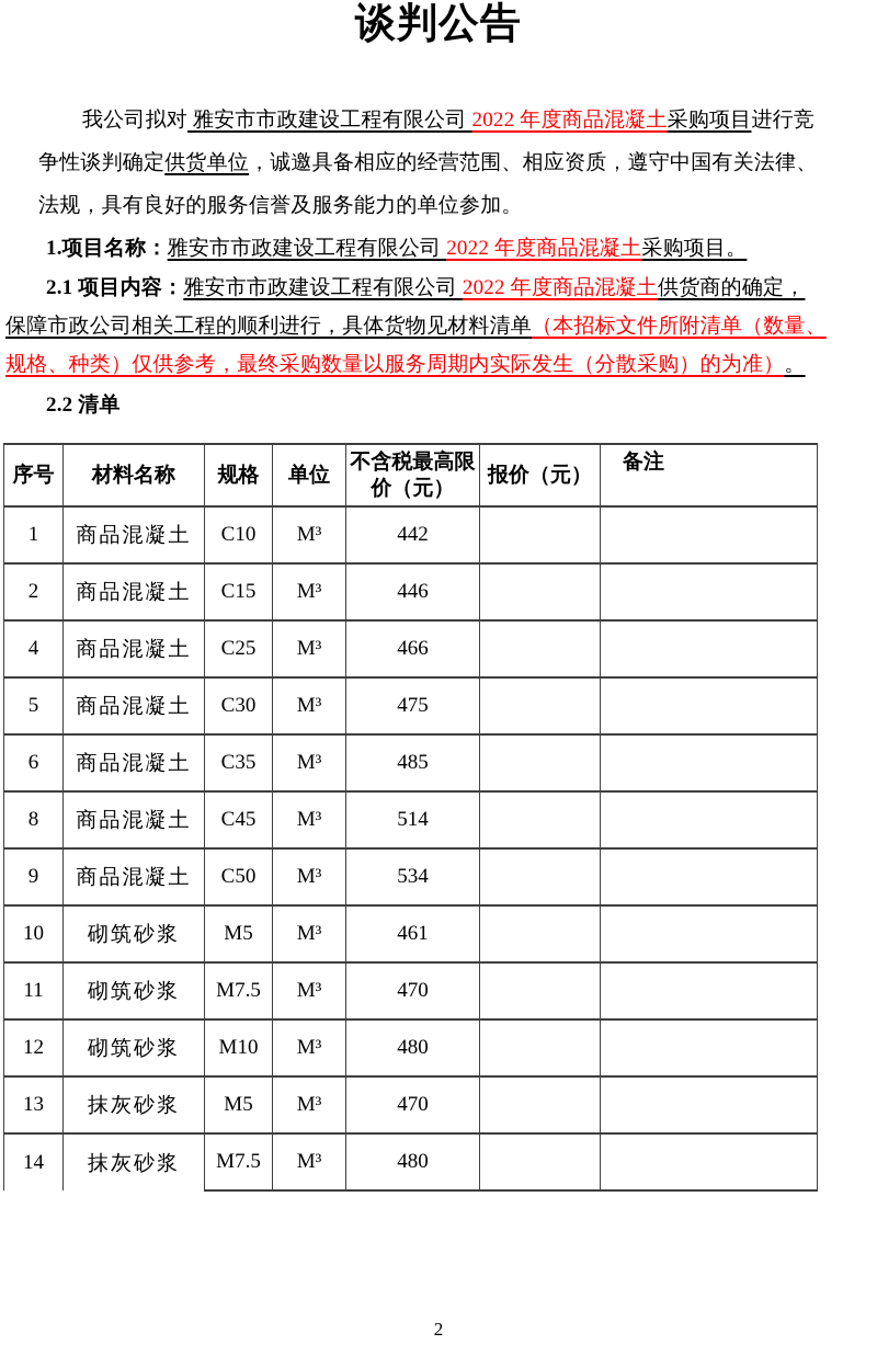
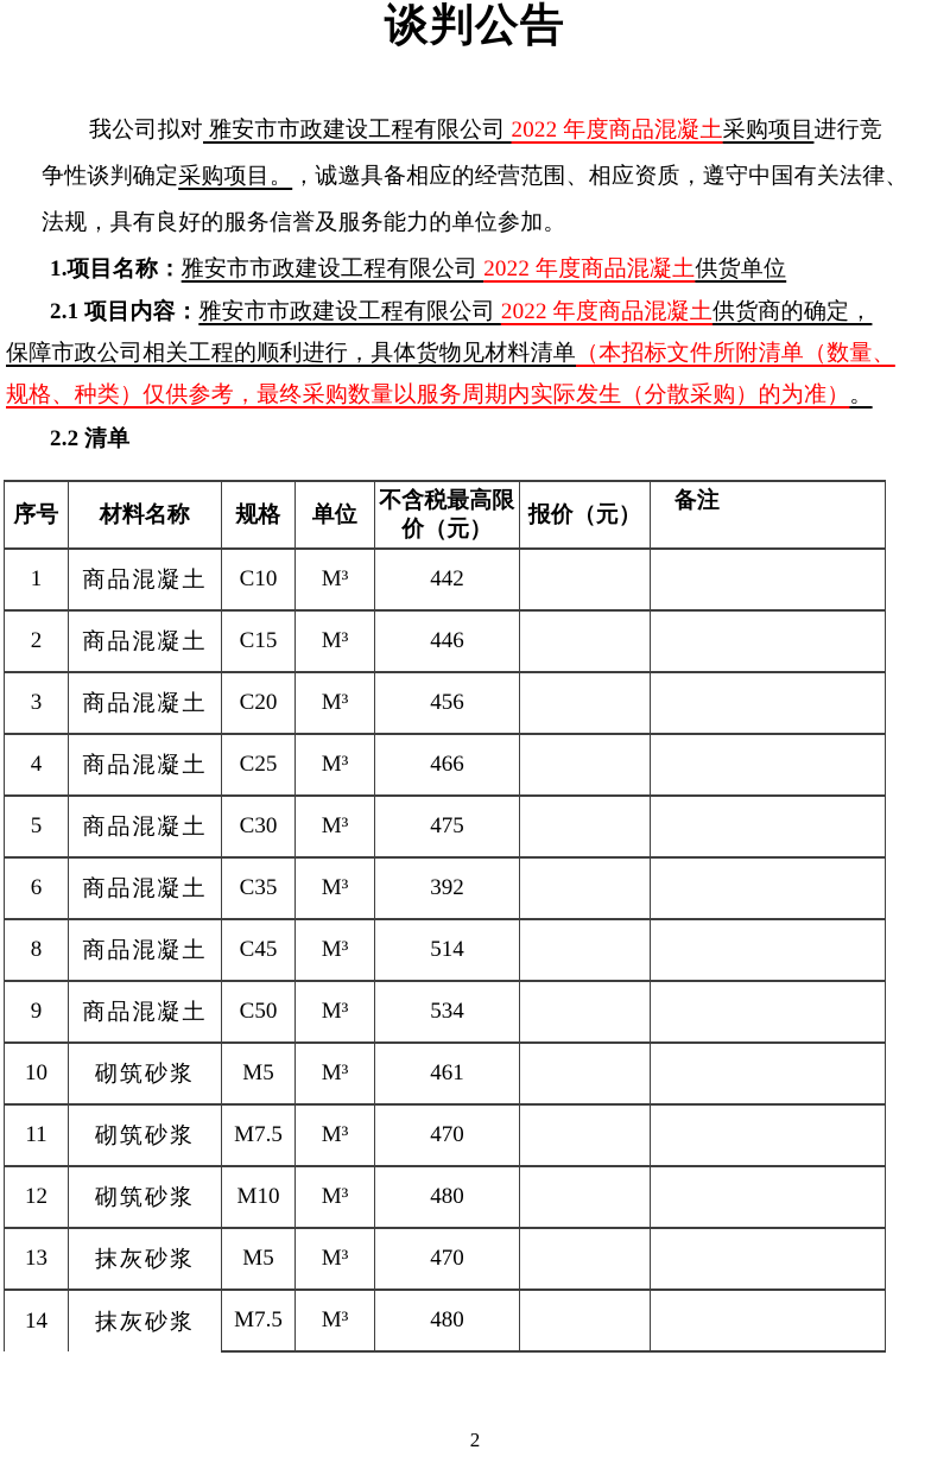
  谈判公告
  我公司拟对 雅安市市政建设工程有限公司 2022 年度商品混凝土采购项目进行竞
- 争性谈判确定供货单位，诚邀具备相应的经营范围、相应资质，遵守中国有关法律、
+ 争性谈判确定采购项目。，诚邀具备相应的经营范围、相应资质，遵守中国有关法律、
  法规，具有良好的服务信誉及服务能力的单位参加。
- 1.项目名称：雅安市市政建设工程有限公司 2022 年度商品混凝土采购项目。
+ 1.项目名称：雅安市市政建设工程有限公司 2022 年度商品混凝土供货单位
  2.1 项目内容：雅安市市政建设工程有限公司 2022 年度商品混凝土供货商的确定，
  保障市政公司相关工程的顺利进行，具体货物见材料清单（本招标文件所附清单（数量、
  规格、种类）仅供参考，最终采购数量以服务周期内实际发生（分散采购）的为准）。
  2.2 清单
  序号	材料名称	规格	单位	不含税最高限价（元）	报价（元）	备注
  1	商品混凝土	C10	M³	442
  2	商品混凝土	C15	M³	446
+ 3	商品混凝土	C20	M³	456
  4	商品混凝土	C25	M³	466
  5	商品混凝土	C30	M³	475
- 6	商品混凝土	C35	M³	485
+ 6	商品混凝土	C35	M³	392
  8	商品混凝土	C45	M³	514
  9	商品混凝土	C50	M³	534
  10	砌筑砂浆	M5	M³	461
  11	砌筑砂浆	M7.5	M³	470
  12	砌筑砂浆	M10	M³	480
  13	抹灰砂浆	M5	M³	470
  14	抹灰砂浆	M7.5	M³	480
  2
